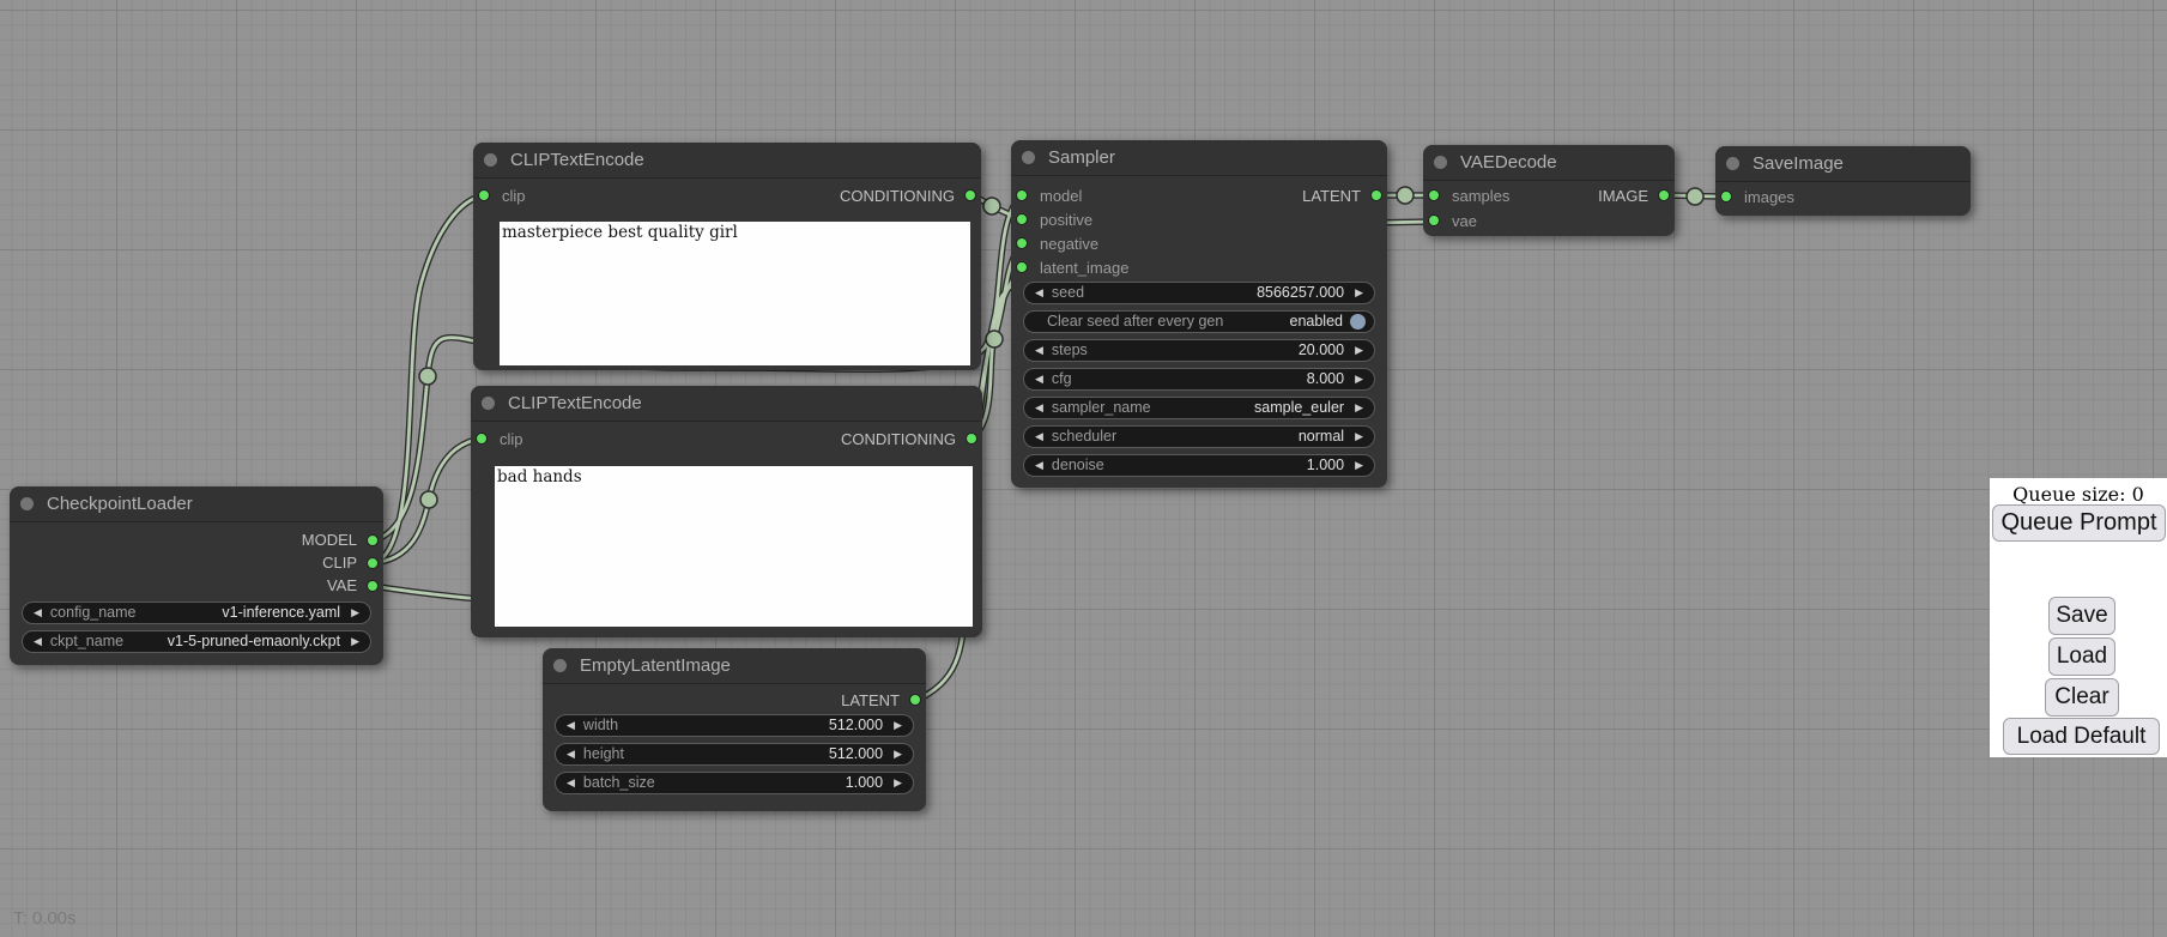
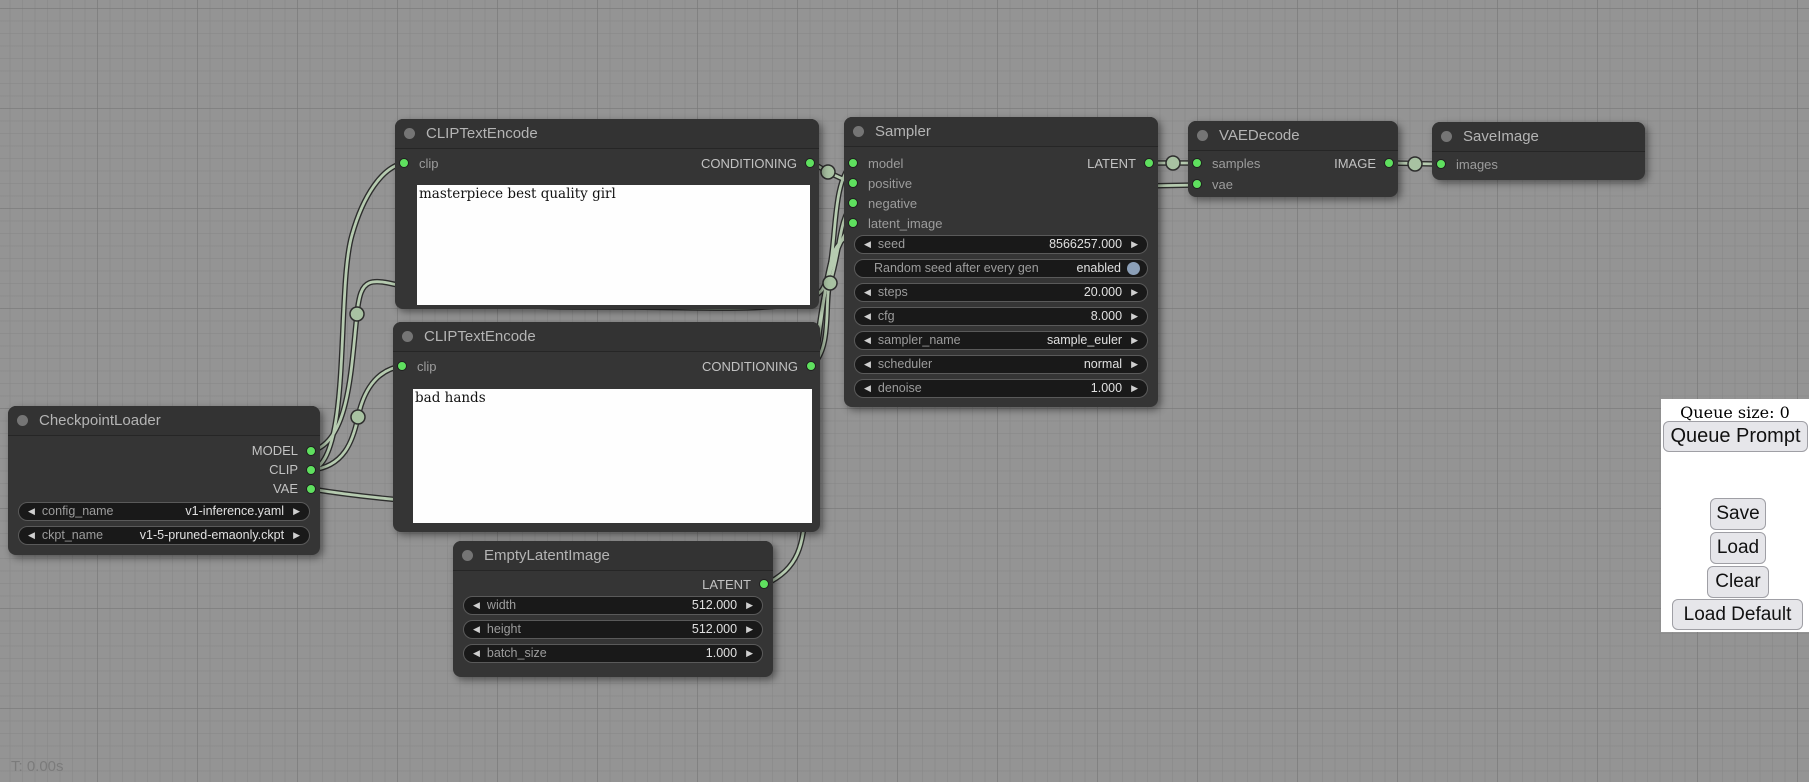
  CLIPTextEncode
  clip
  CONDITIONING
  masterpiece best quality girl
  CLIPTextEncode
  clip
  CONDITIONING
  bad hands
  CheckpointLoader
  MODEL
  CLIP
  VAE
  ◀
  config_name
  v1-inference.yaml
  ▶
  ◀
  ckpt_name
  v1-5-pruned-emaonly.ckpt
  ▶
  EmptyLatentImage
  LATENT
  ◀
  width
  512.000
  ▶
  ◀
  height
  512.000
  ▶
  ◀
  batch_size
  1.000
  ▶
  Sampler
  LATENT
  model
  positive
  negative
  latent_image
  ◀
  seed
  8566257.000
  ▶
- Clear seed after every gen
+ Random seed after every gen
  enabled
  ◀
  steps
  20.000
  ▶
  ◀
  cfg
  8.000
  ▶
  ◀
  sampler_name
  sample_euler
  ▶
  ◀
  scheduler
  normal
  ▶
  ◀
  denoise
  1.000
  ▶
  VAEDecode
  samples
  IMAGE
  vae
  SaveImage
  images
  Queue size: 0
  Queue Prompt
  Save
  Load
  Clear
  Load Default
  T: 0.00s
